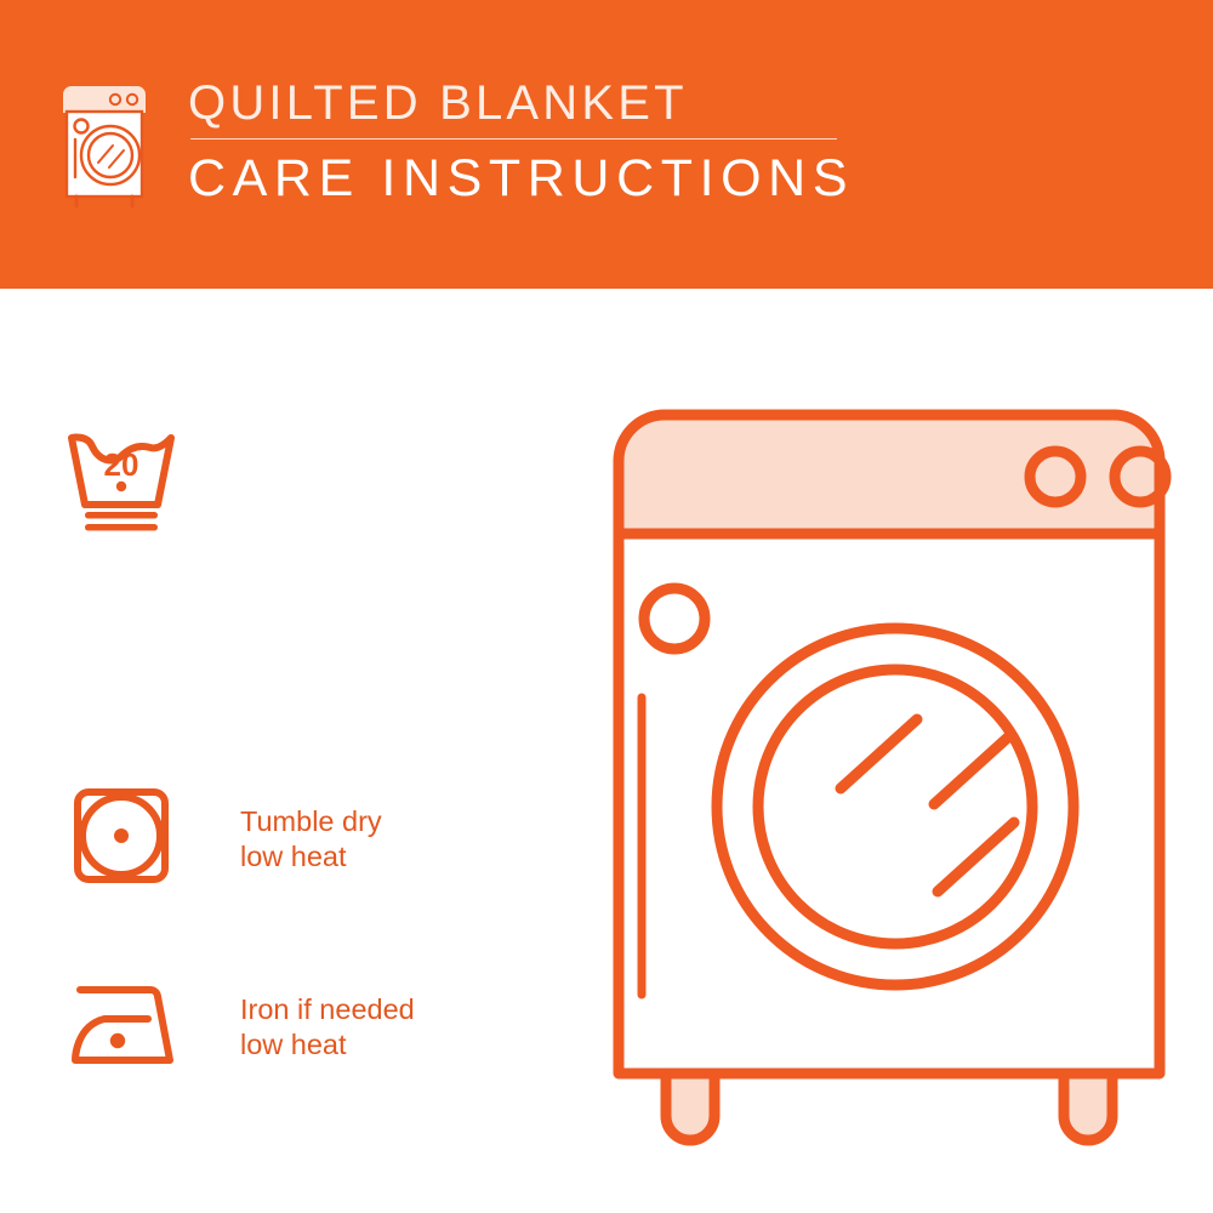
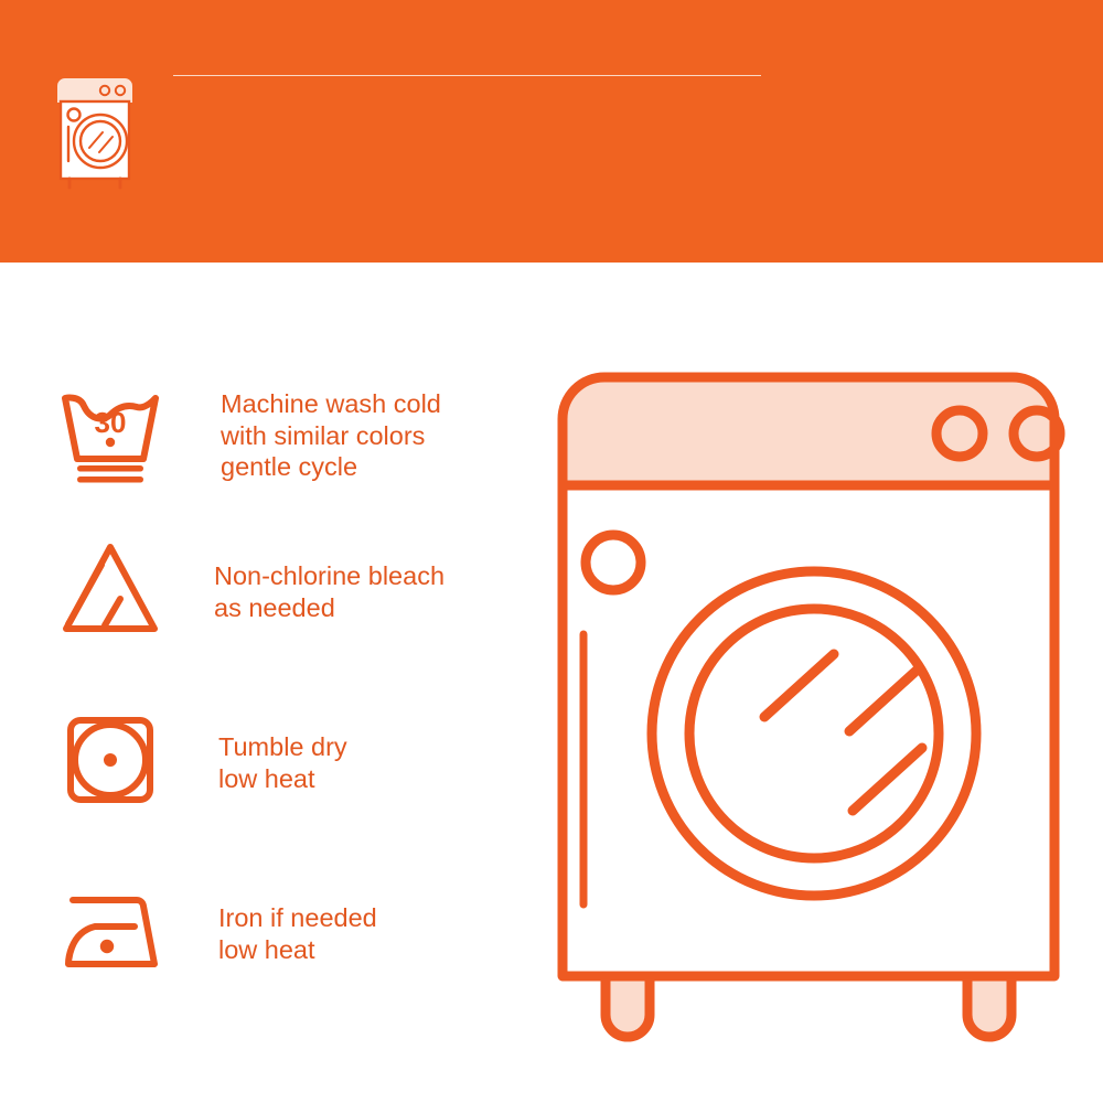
- QUILTED BLANKET
- CARE INSTRUCTIONS
- 20
+ 30
+ Machine wash cold
+ with similar colors
+ gentle cycle
+ Non-chlorine bleach
+ as needed
  Tumble dry
  low heat
  Iron if needed
  low heat
